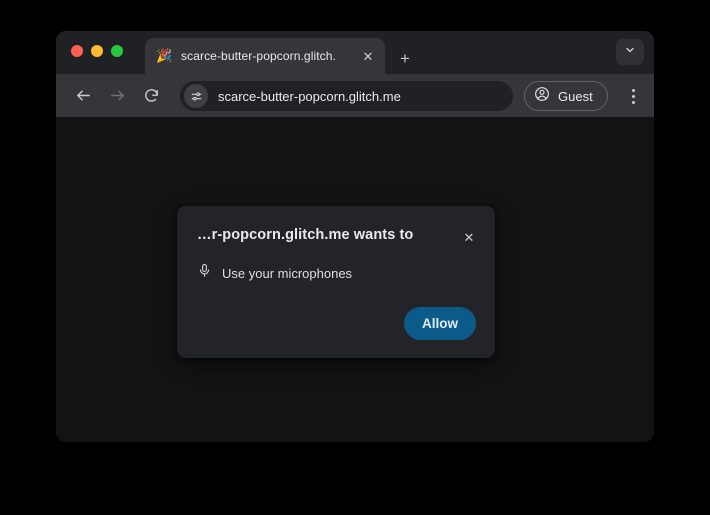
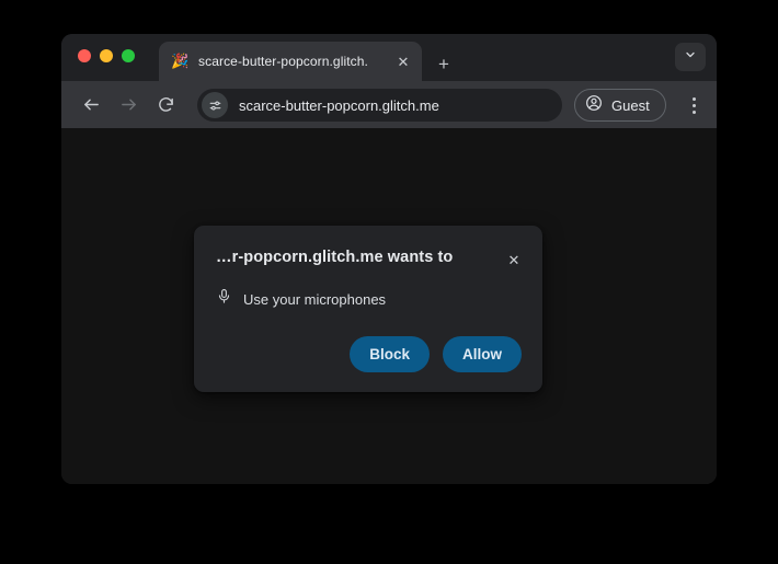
  🎉
  scarce-butter-popcorn.glitch.
  ✕
  +
  scarce-butter-popcorn.glitch.me
  Guest
  …r-popcorn.glitch.me wants to
  ✕
  Use your microphones
+ Block
  Allow
